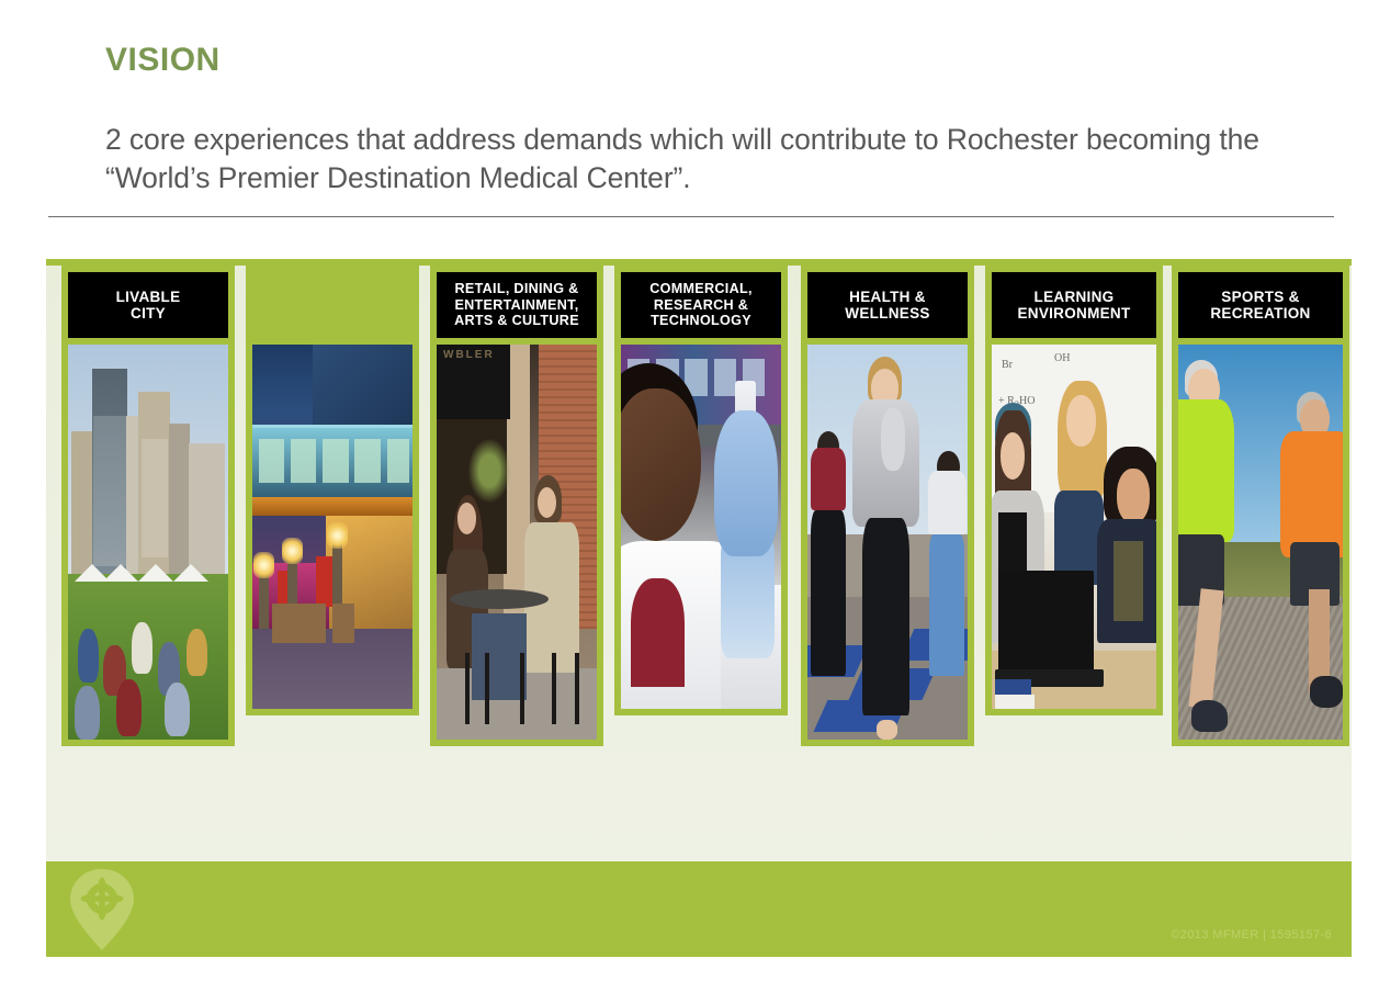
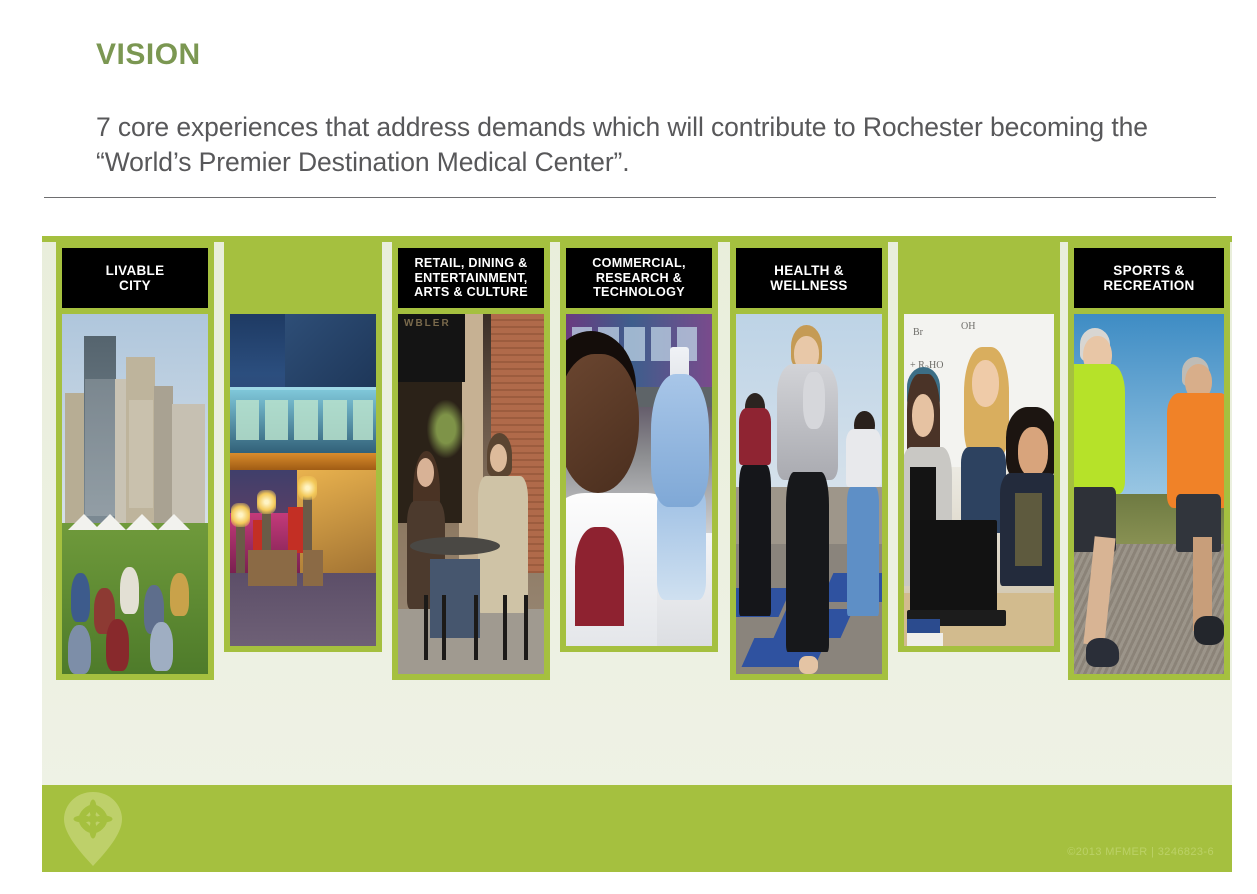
  VISION
- 2 core experiences that address demands which will contribute to Rochester becoming the “World’s Premier Destination Medical Center”.
+ 7 core experiences that address demands which will contribute to Rochester becoming the “World’s Premier Destination Medical Center”.
  LIVABLE
  CITY
  RETAIL, DINING &
  ENTERTAINMENT,
  ARTS & CULTURE
  WBLER
  COMMERCIAL,
  RESEARCH &
  TECHNOLOGY
  HEALTH &
  WELLNESS
- LEARNING
- ENVIRONMENT
  Br
  + R HO
  OH
  SPORTS &
  RECREATION
- ©2013 MFMER | 1595157-6
+ ©2013 MFMER | 3246823-6
